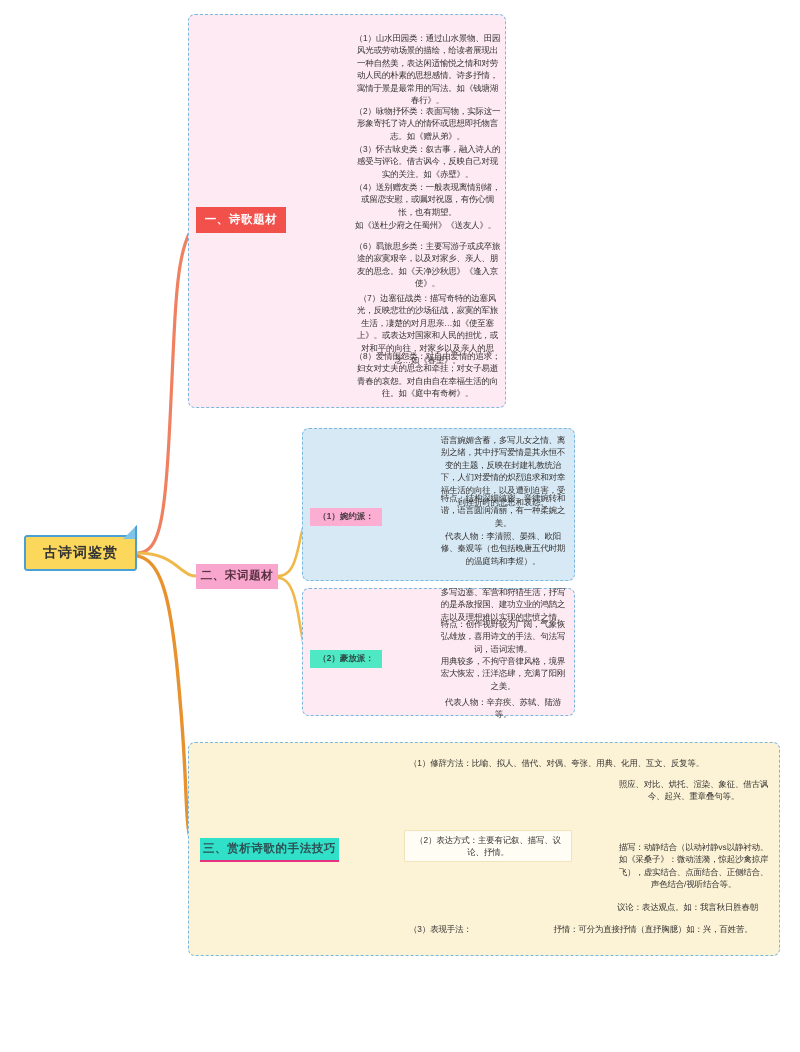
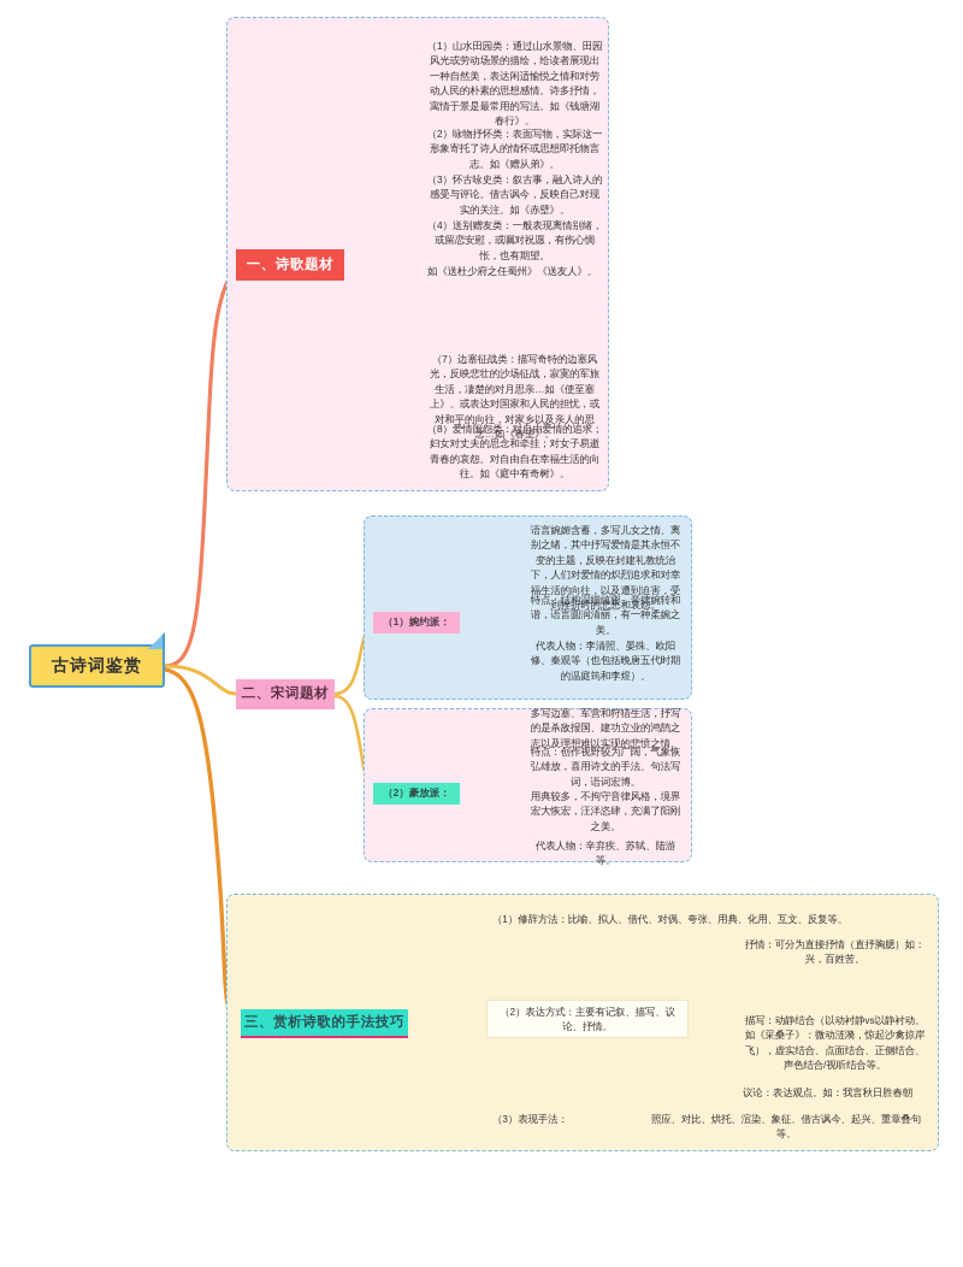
  古诗词鉴赏
  一、诗歌题材
  （1）山水田园类：通过山水景物、田园风光或劳动场景的描绘，给读者展现出一种自然美，表达闲适愉悦之情和对劳动人民的朴素的思想感情。诗多抒情，寓情于景是最常用的写法。如《钱塘湖春行》。
  （2）咏物抒怀类：表面写物，实际这一形象寄托了诗人的情怀或思想即托物言志。如《赠从弟》。
  （3）怀古咏史类：叙古事，融入诗人的感受与评论。借古讽今，反映自己对现实的关注。如《赤壁》。
  （4）送别赠友类：一般表现离情别绪，或留恋安慰，或嘱对祝愿，有伤心惆怅，也有期望。
  如《送杜少府之任蜀州》《送友人》。
- （6）羁旅思乡类：主要写游子或戍卒旅途的寂寞艰辛，以及对家乡、亲人、朋友的思念。如《天净沙秋思》《逢入京使》。
  （7）边塞征战类：描写奇特的边塞风光，反映悲壮的沙场征战，寂寞的军旅生活，凄楚的对月思亲…如《使至塞上》。或表达对国家和人民的担忧，或对和平的向往，对家乡以及亲人的思念…如《春望》。
  （8）爱情闺怨类：对自由爱情的追求；妇女对丈夫的思念和牵挂；对女子易逝青春的哀怨。对自由自在幸福生活的向往。如《庭中有奇树》。
  二、宋词题材
  （1）婉约派：
  （2）豪放派：
  语言婉媚含蓄，多写儿女之情、离别之绪，其中抒写爱情是其永恒不变的主题，反映在封建礼教统治下，人们对爱情的炽烈追求和对幸福生活的向往，以及遭到迫害，受到挫折时的悲愁和哀怨。
  特点：结构深细缜密，音律婉转和谐，语言圆润清丽，有一种柔婉之美。
  代表人物：李清照、晏殊、欧阳修、秦观等（也包括晚唐五代时期的温庭筠和李煜）。
  多写边塞、军营和狩猎生活，抒写的是杀敌报国、建功立业的鸿鹄之志以及理想难以实现的悲愤之情。
  特点：创作视野较为广阔，气象恢弘雄放，喜用诗文的手法、句法写词，语词宏博。
  用典较多，不拘守音律风格，境界宏大恢宏，汪洋恣肆，充满了阳刚之美。
  代表人物：辛弃疾、苏轼、陆游等。
  三、赏析诗歌的手法技巧
  （1）修辞方法：比喻、拟人、借代、对偶、夸张、用典、化用、互文、反复等。
  （2）表达方式：主要有记叙、描写、议论、抒情。
- 照应、对比、烘托、渲染、象征、借古讽今、起兴、重章叠句等。
+ 抒情：可分为直接抒情（直抒胸臆）如：兴，百姓苦。
  描写：动静结合（以动衬静vs以静衬动。如《采桑子》：微动涟漪，惊起沙禽掠岸飞），虚实结合、点面结合、正侧结合、声色结合/视听结合等。
  议论：表达观点。如：我言秋日胜春朝
  （3）表现手法：
- 抒情：可分为直接抒情（直抒胸臆）如：兴，百姓苦。
+ 照应、对比、烘托、渲染、象征、借古讽今、起兴、重章叠句等。
